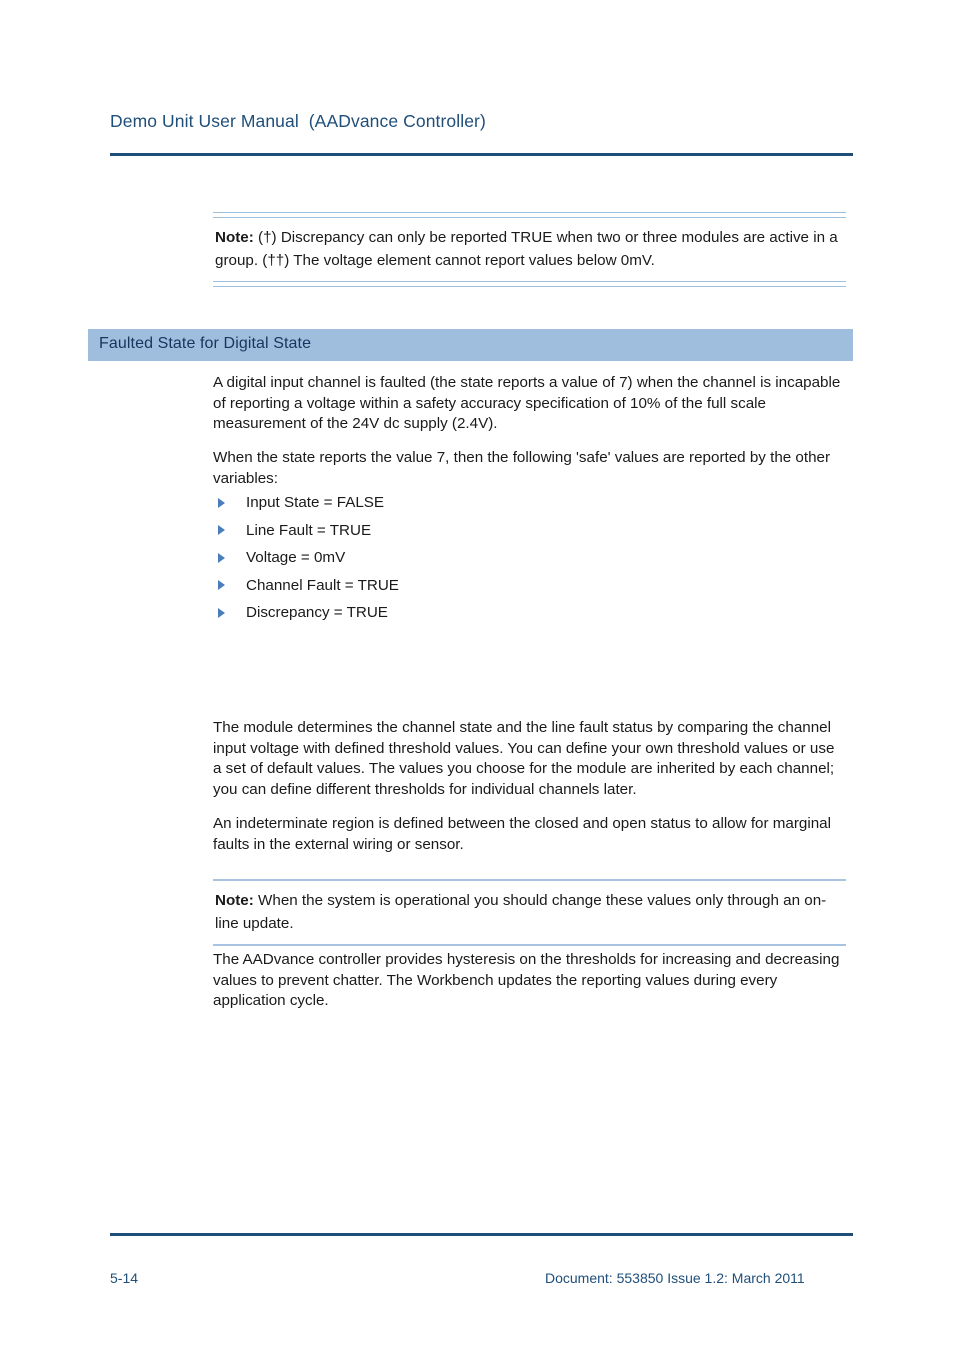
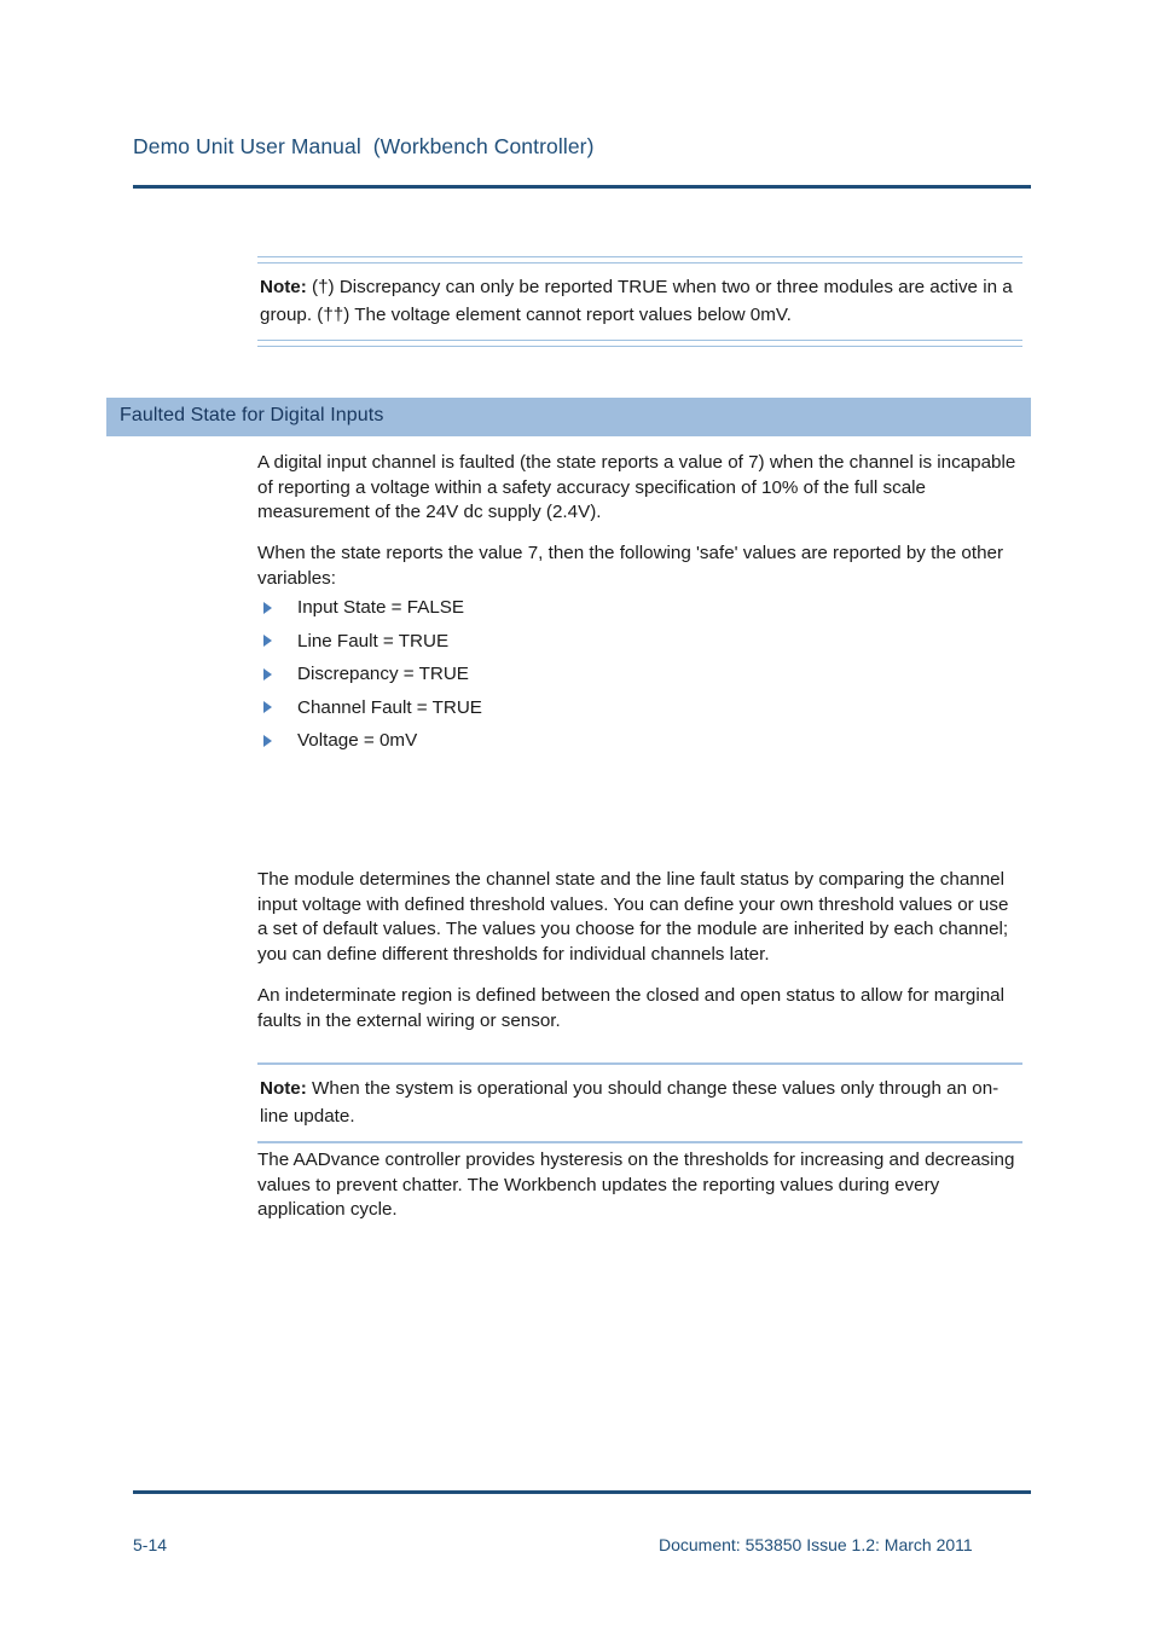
- Demo Unit User Manual (AADvance Controller)
+ Demo Unit User Manual (Workbench Controller)
  Note: (†) Discrepancy can only be reported TRUE when two or three modules are active in a group. (††) The voltage element cannot report values below 0mV.
- Faulted State for Digital State
+ Faulted State for Digital Inputs
  A digital input channel is faulted (the state reports a value of 7) when the channel is incapable of reporting a voltage within a safety accuracy specification of 10% of the full scale measurement of the 24V dc supply (2.4V).
  When the state reports the value 7, then the following 'safe' values are reported by the other variables:
  Input State = FALSE
  Line Fault = TRUE
- Voltage = 0mV
+ Discrepancy = TRUE
  Channel Fault = TRUE
- Discrepancy = TRUE
+ Voltage = 0mV
  The module determines the channel state and the line fault status by comparing the channel input voltage with defined threshold values. You can define your own threshold values or use a set of default values. The values you choose for the module are inherited by each channel; you can define different thresholds for individual channels later.
  An indeterminate region is defined between the closed and open status to allow for marginal faults in the external wiring or sensor.
  Note: When the system is operational you should change these values only through an on-line update.
  The AADvance controller provides hysteresis on the thresholds for increasing and decreasing values to prevent chatter. The Workbench updates the reporting values during every application cycle.
  5-14
  Document: 553850 Issue 1.2: March 2011
